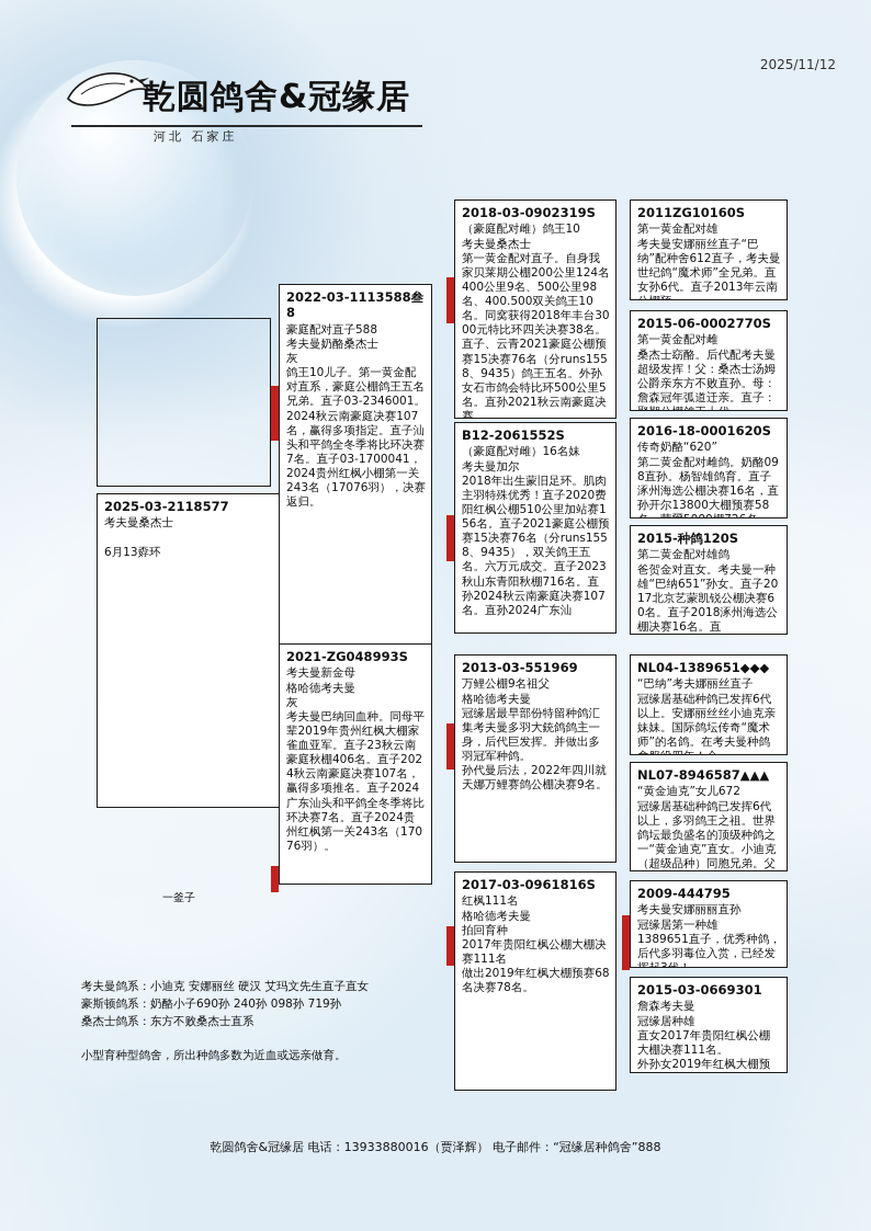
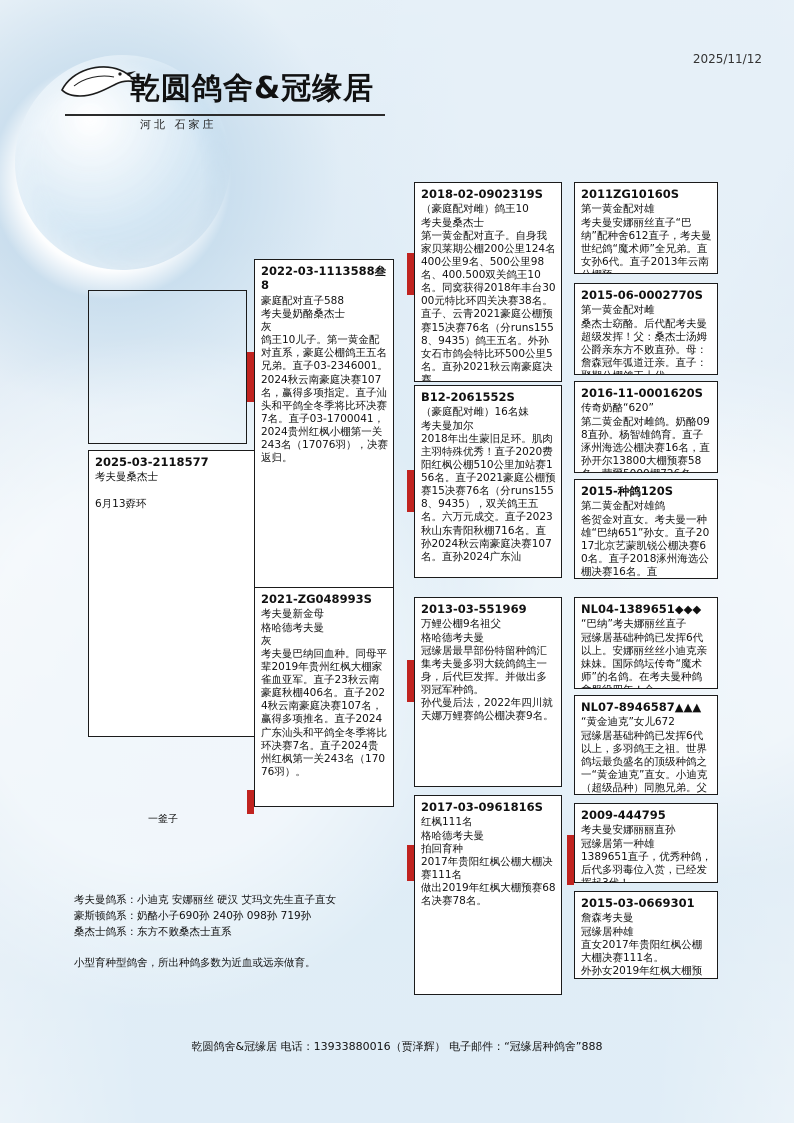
  2025/11/12
  乾圆鸽舍&冠缘居
  河北 石家庄
  2025-03-2118577
  考夫曼桑杰士
  6月13孬环
  一釜子
  2022-03-1113588叁8
  豪庭配对直子588
  考夫曼奶酪桑杰士
  灰
  鸽王10儿子。第一黄金配对直系，豪庭公棚鸽王五名兄弟。直子03-2346001。2024秋云南豪庭决赛107名，赢得多项指定。直子汕头和平鸽全冬季将比环决赛7名。直子03-1700041，2024贵州红枫小棚第一关243名（17076羽），决赛返归。
  2021-ZG048993S
  考夫曼新金母
  格哈德考夫曼
  灰
  考夫曼巴纳回血种。同母平辈2019年贵州红枫大棚家雀血亚军。直子23秋云南豪庭秋棚406名。直子2024秋云南豪庭决赛107名，赢得多项推名。直子2024广东汕头和平鸽全冬季将比环决赛7名。直子2024贵州红枫第一关243名（17076羽）。
- 2018-03-0902319S
+ 2018-02-0902319S
  （豪庭配对雌）鸽王10
  考夫曼桑杰士
  第一黄金配对直子。自身我家贝莱期公棚200公里124名400公里9名、500公里98名、400.500双关鸽王10名。同窝获得2018年丰台3000元特比环四关决赛38名。直子、云青2021豪庭公棚预赛15决赛76名（分runs1558、9435）鸽王五名。外孙女石市鸽会特比环500公里5名。直孙2021秋云南豪庭决赛
  B12-2061552S
  （豪庭配对雌）16名妹
  考夫曼加尔
  2018年出生蒙旧足环。肌肉主羽特殊优秀！直子2020费阳红枫公棚510公里加站赛156名。直子2021豪庭公棚预赛15决赛76名（分runs1558、9435），双关鸽王五名。六万元成交。直子2023秋山东青阳秋棚716名。直孙2024秋云南豪庭决赛107名。直孙2024广东汕
  2013-03-551969
  万鲤公棚9名祖父
  格哈德考夫曼
  冠缘居最早部份特留种鸽汇集考夫曼多羽大銃鸽鸽主一身，后代巨发挥。并做出多羽冠军种鸽。
  孙代曼后法，2022年四川就天娜万鲤赛鸽公棚决赛9名。
  2017-03-0961816S
  红枫111名
  格哈德考夫曼
  拍回育种
  2017年贵阳红枫公棚大棚决赛111名
  做出2019年红枫大棚预赛68名决赛78名。
  2011ZG10160S
  第一黄金配对雄
  考夫曼安娜丽丝直子“巴纳”配种舍612直子，考夫曼世纪鸽“魔术师”全兄弟。直女孙6代。直子2013年云南
  2015-06-0002770S
  第一黄金配对雌
  桑杰士窈酪。后代配考夫曼超级发挥！父：桑杰士汤姆公爵亲东方不败直孙。母：詹森冠年弧道迁亲。直子：
- 2016-18-0001620S
+ 2016-11-0001620S
  传奇奶酪“620”
  第二黄金配对雌鸽。奶酪098直孙。杨智雄鸽育。直子涿州海选公棚决赛16名，直孙开尔13800大棚预赛58
  2015-种鸽120S
  第二黄金配对雄鸽
  爸贺金对直女。考夫曼一种雄“巴纳651”孙女。直子2017北京艺蒙凯锐公棚决赛60名。直子2018涿州海选公棚决赛16名。直
  NL04-1389651◆◆◆
  “巴纳”考夫娜丽丝直子
  冠缘居基础种鸽已发挥6代以上。安娜丽丝丝小迪克亲妹妹。国际鸽坛传奇“魔术师”的名鸽。在考夫曼种鸽
  NL07-8946587▲▲▲
  “黄金迪克”女儿672
  冠缘居基础种鸽已发挥6代以上，多羽鸽王之祖。世界鸽坛最负盛名的顶级种鸽之一“黄金迪克”直女。小迪克（超级品种）同胞兄弟。父
  2009-444795
  考夫曼安娜丽丽直孙
  冠缘居第一种雄
  1389651直子，优秀种鸽，后代多羽毒位入赏，已经发挥起3代！
  2015-03-0669301
  詹森考夫曼
  冠缘居种雄
  直女2017年贵阳红枫公棚大棚决赛111名。
  考夫曼鸽系：小迪克 安娜丽丝 硬汉 艾玛文先生直子直女
  豪斯顿鸽系：奶酪小子690孙 240孙 098孙 719孙
  桑杰士鸽系：东方不败桑杰士直系
  小型育种型鸽舍，所出种鸽多数为近血或远亲做育。
  乾圆鸽舍&冠缘居 电话：13933880016（贾泽辉） 电子邮件：“冠缘居种鸽舍”888
